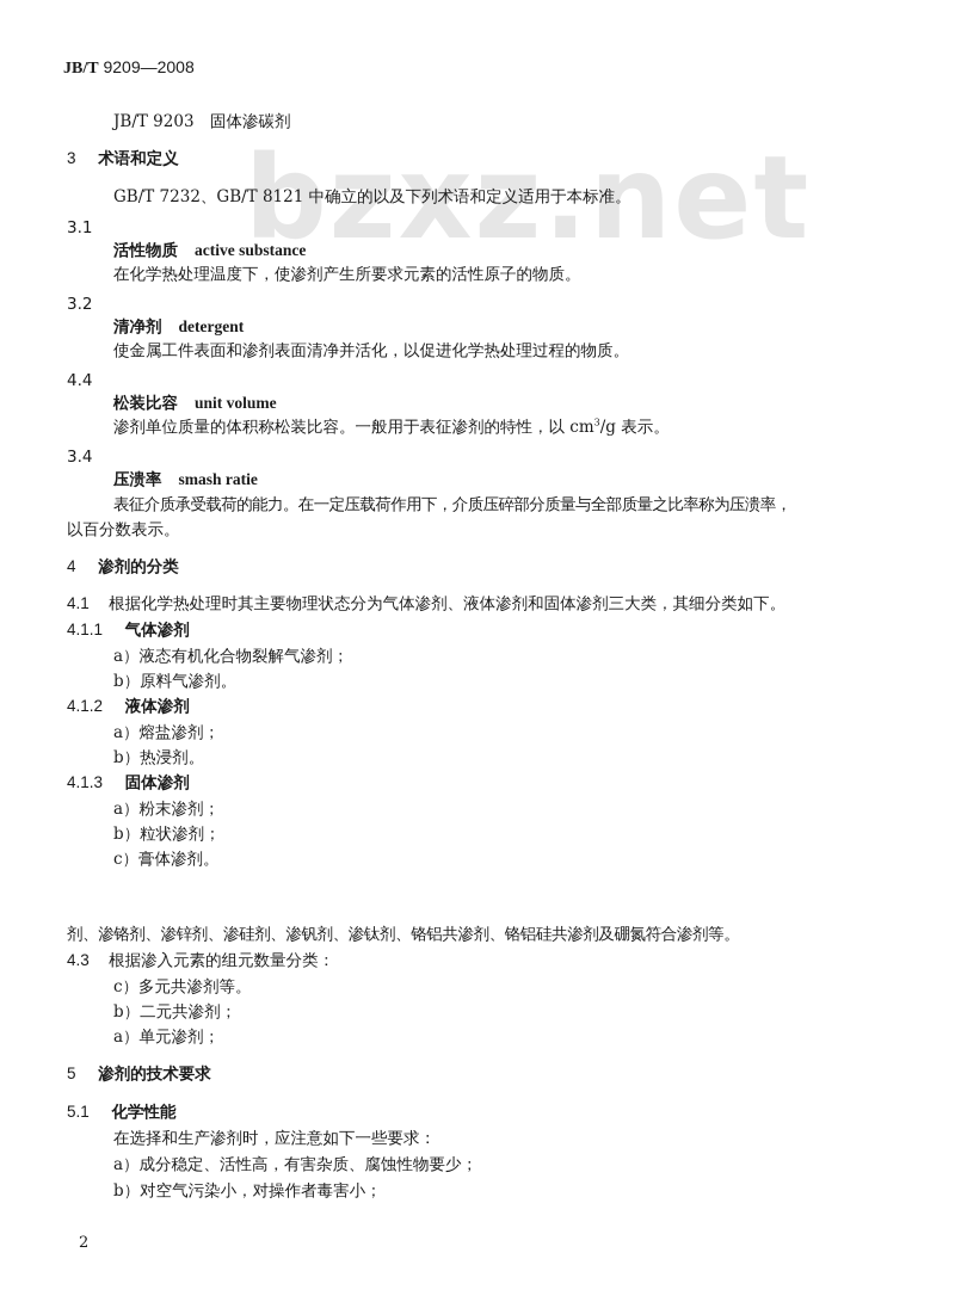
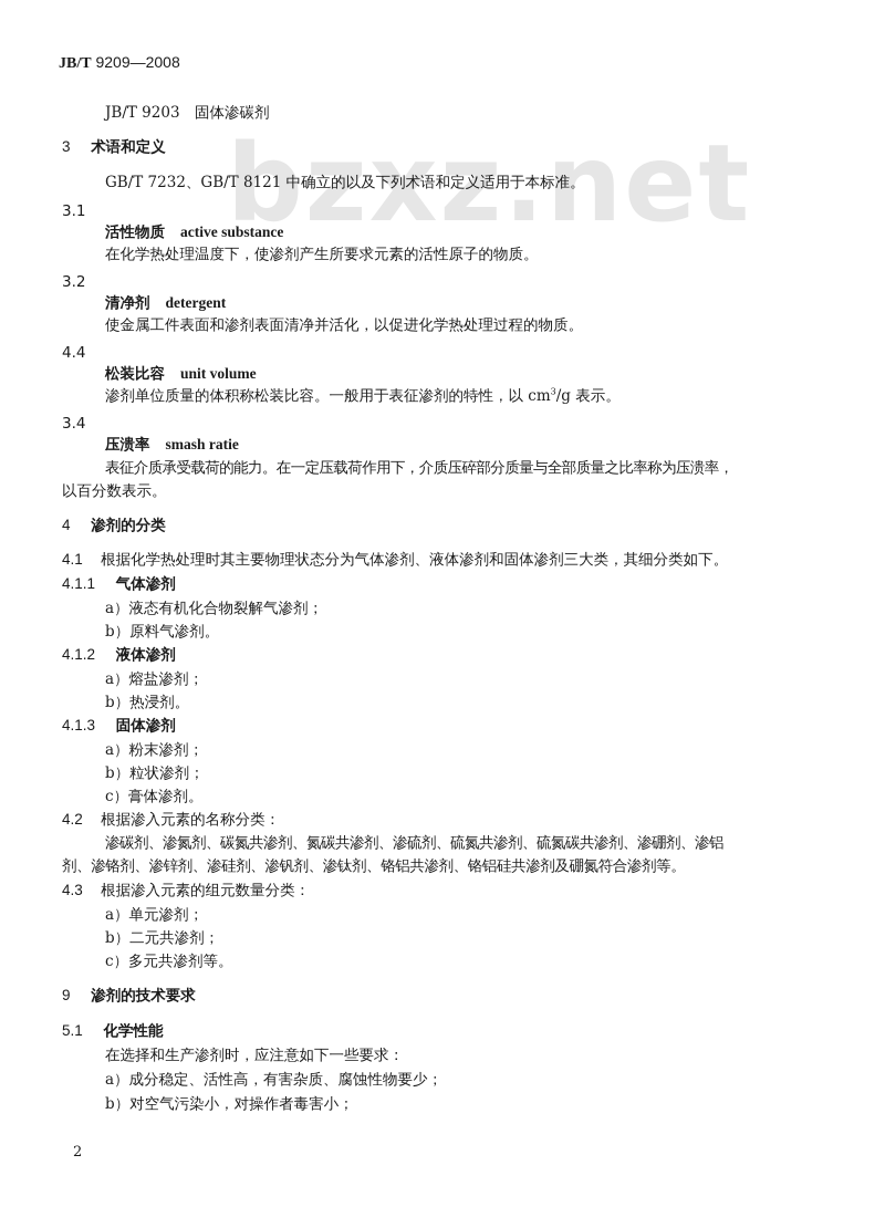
  bzxz.net
  JB/T 9209—2008
  JB/T 9203 固体渗碳剂
  3 术语和定义
  GB/T 7232、GB/T 8121 中确立的以及下列术语和定义适用于本标准。
  3.1
  活性物质 active substance
  在化学热处理温度下，使渗剂产生所要求元素的活性原子的物质。
  3.2
  清净剂 detergent
  使金属工件表面和渗剂表面清净并活化，以促进化学热处理过程的物质。
  4.4
  松装比容 unit volume
  渗剂单位质量的体积称松装比容。一般用于表征渗剂的特性，以 cm3/g 表示。
  3.4
  压溃率 smash ratie
  表征介质承受载荷的能力。在一定压载荷作用下，介质压碎部分质量与全部质量之比率称为压溃率，
  以百分数表示。
  4 渗剂的分类
  4.1 根据化学热处理时其主要物理状态分为气体渗剂、液体渗剂和固体渗剂三大类，其细分类如下。
  4.1.1 气体渗剂
  a）液态有机化合物裂解气渗剂；
  b）原料气渗剂。
  4.1.2 液体渗剂
  a）熔盐渗剂；
  b）热浸剂。
  4.1.3 固体渗剂
  a）粉末渗剂；
  b）粒状渗剂；
  c）膏体渗剂。
+ 4.2 根据渗入元素的名称分类：
+ 渗碳剂、渗氮剂、碳氮共渗剂、氮碳共渗剂、渗硫剂、硫氮共渗剂、硫氮碳共渗剂、渗硼剂、渗铝
  剂、渗铬剂、渗锌剂、渗硅剂、渗钒剂、渗钛剂、铬铝共渗剂、铬铝硅共渗剂及硼氮符合渗剂等。
  4.3 根据渗入元素的组元数量分类：
- c）多元共渗剂等。
+ a）单元渗剂；
  b）二元共渗剂；
- a）单元渗剂；
+ c）多元共渗剂等。
- 5 渗剂的技术要求
+ 9 渗剂的技术要求
  5.1 化学性能
  在选择和生产渗剂时，应注意如下一些要求：
  a）成分稳定、活性高，有害杂质、腐蚀性物要少；
  b）对空气污染小，对操作者毒害小；
  2
